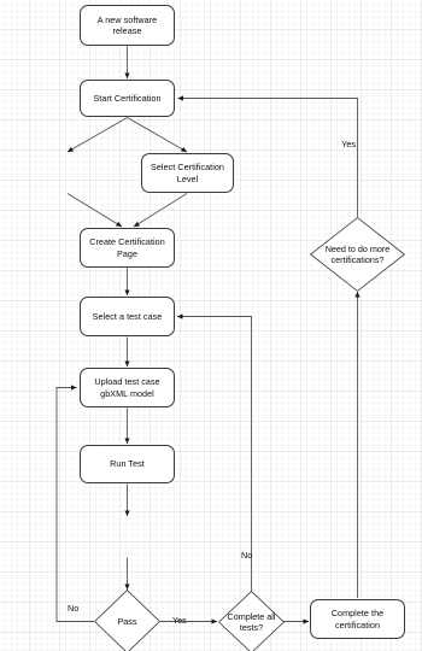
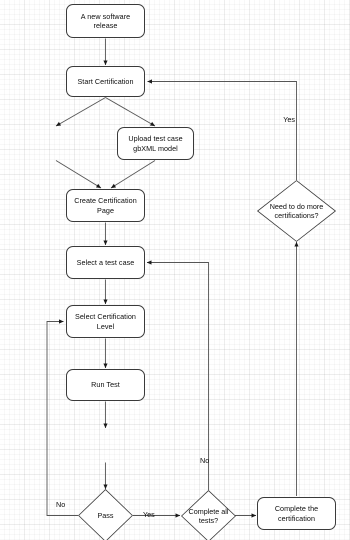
  A new software release
  Start Certification
- Select Certification Level
+ Upload test case gbXML model
  Create Certification Page
  Select a test case
- Upload test case gbXML model
+ Select Certification Level
  Run Test
  Complete the certification
  Pass
  Complete all tests?
  Need to do more certifications?
  Yes
  No
  Yes
  No
